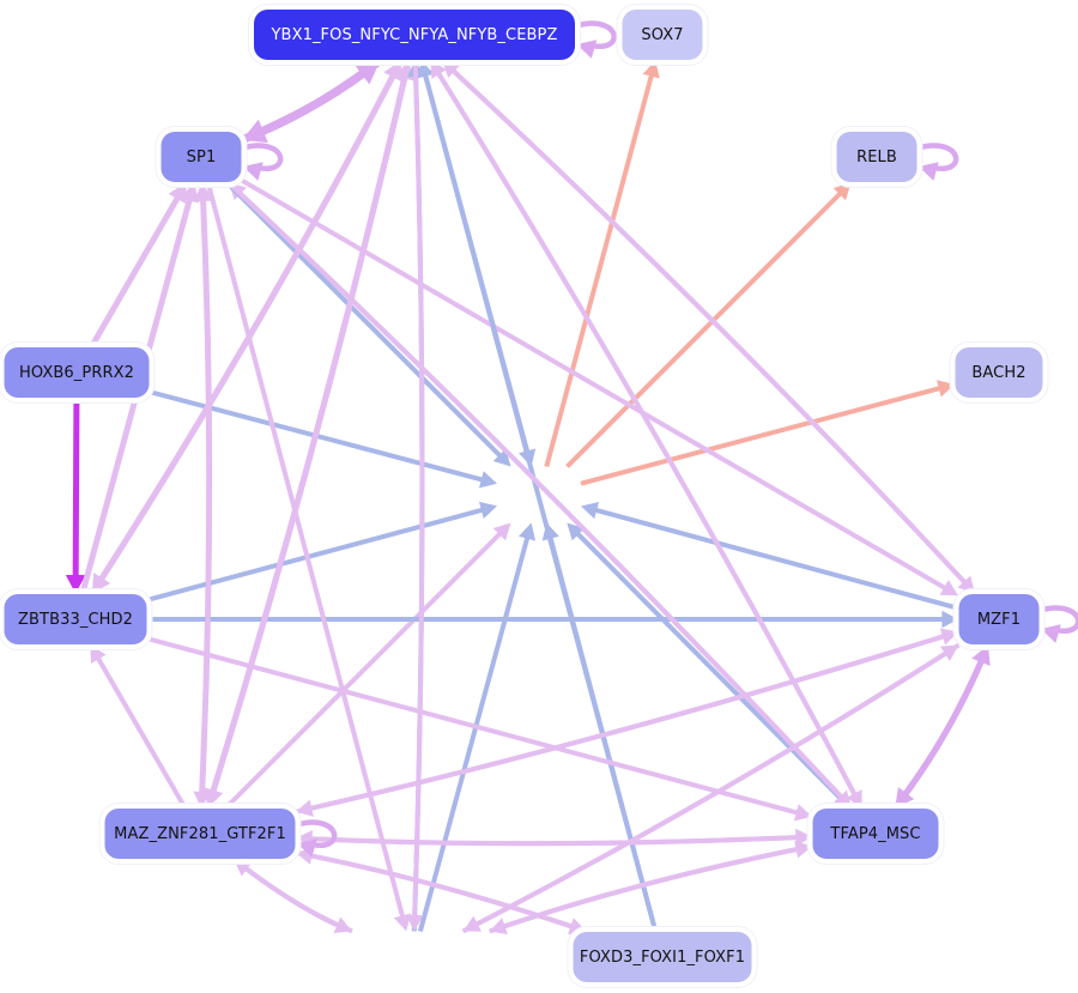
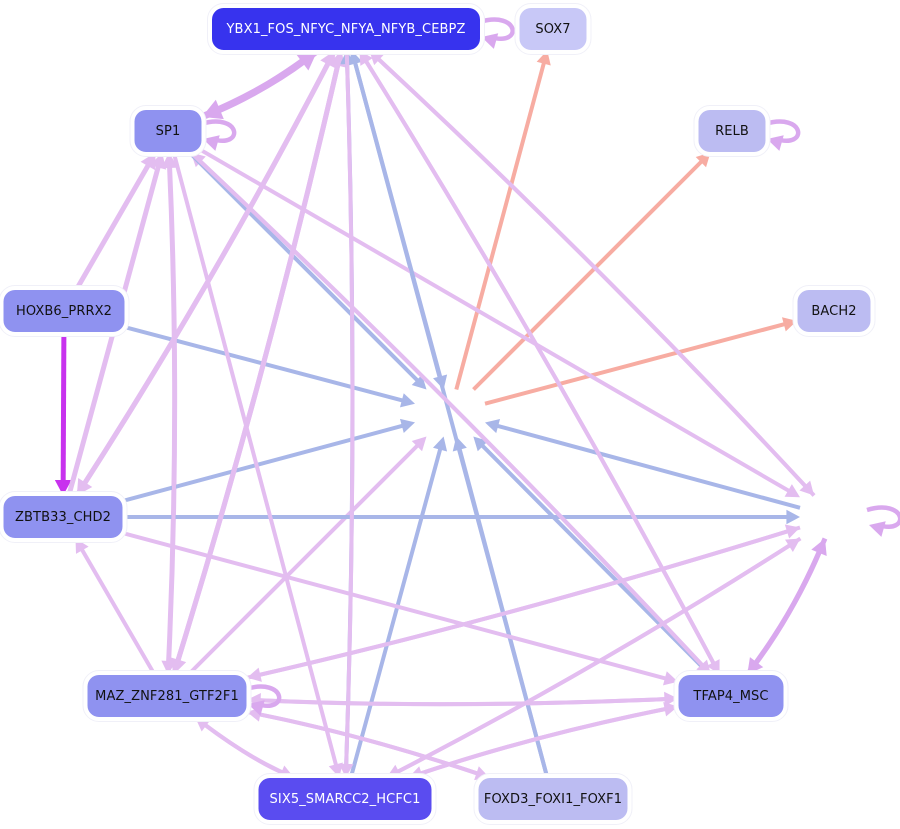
  YBX1_FOS_NFYC_NFYA_NFYB_CEBPZ
  SOX7
  SP1
  RELB
  HOXB6_PRRX2
  BACH2
  ZBTB33_CHD2
- MZF1
  MAZ_ZNF281_GTF2F1
  TFAP4_MSC
+ SIX5_SMARCC2_HCFC1
  FOXD3_FOXI1_FOXF1
